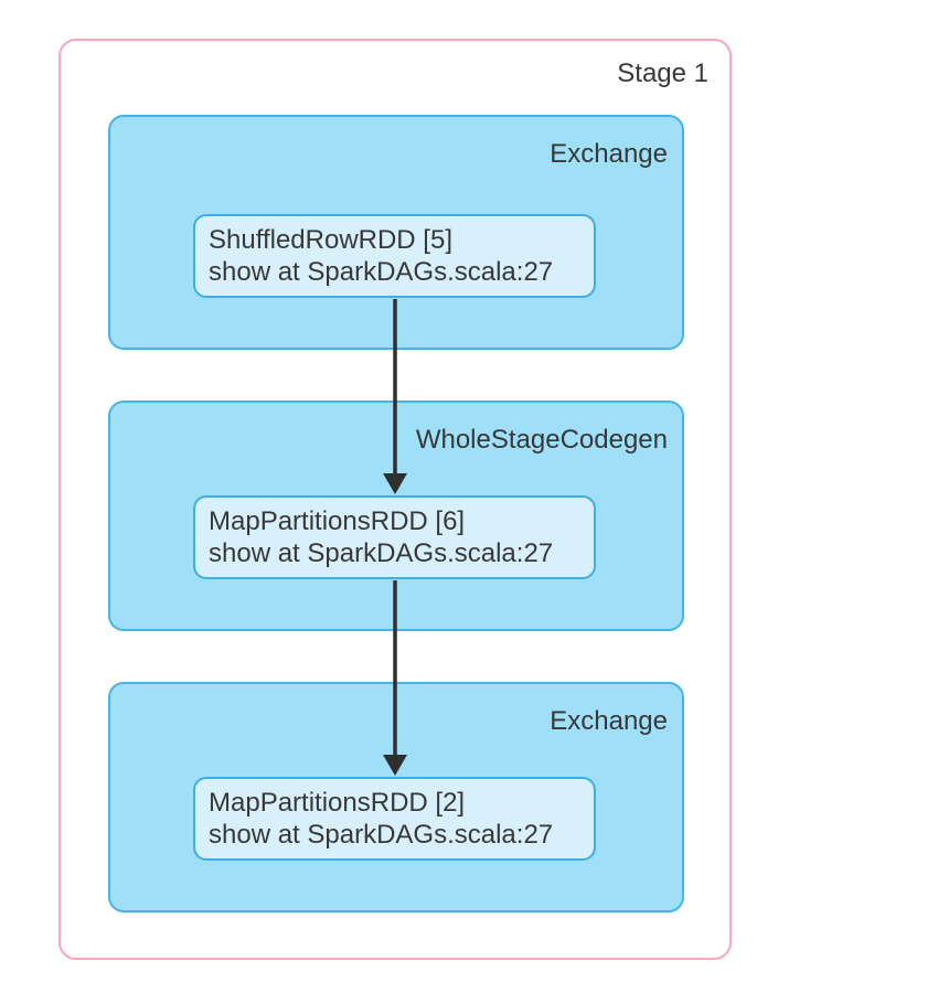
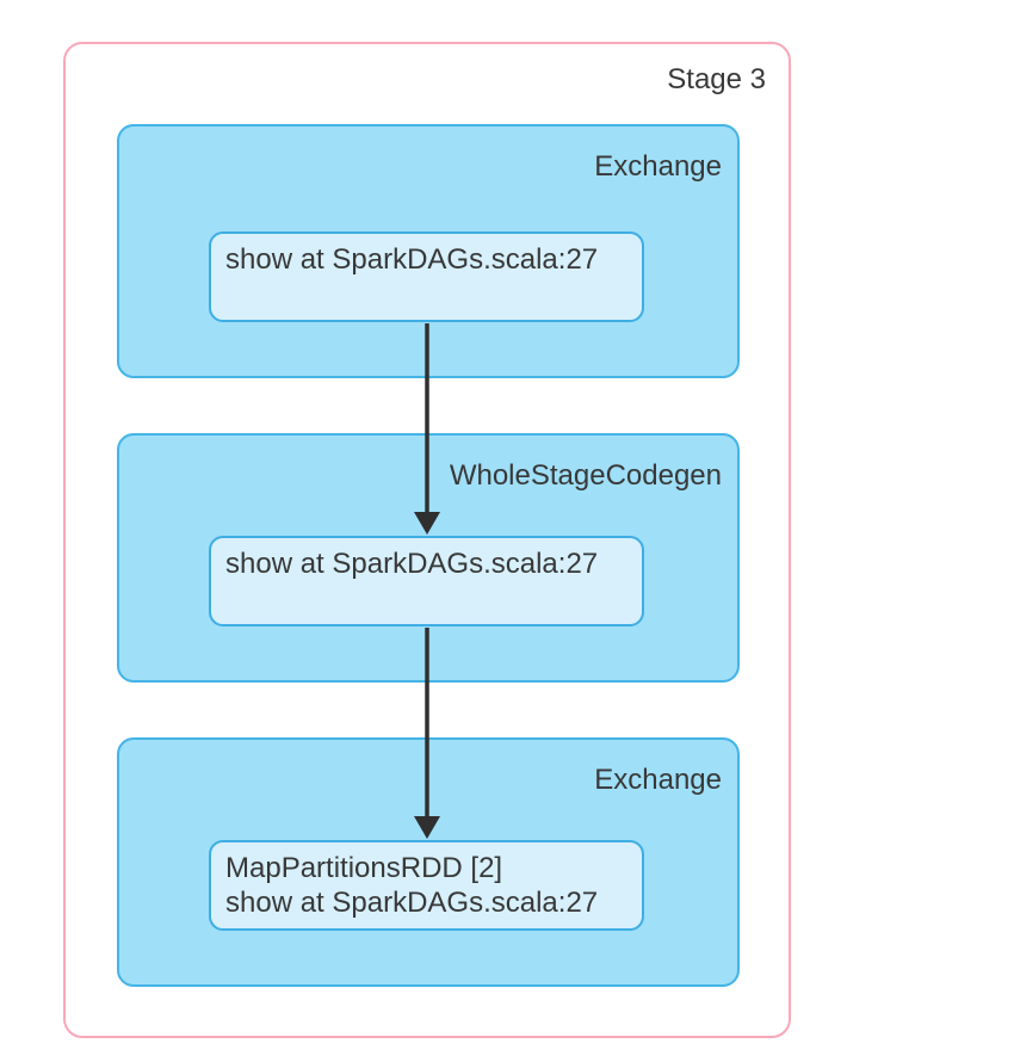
- Stage 1
+ Stage 3
  Exchange
  WholeStageCodegen
  Exchange
- ShuffledRowRDD [5]
  show at SparkDAGs.scala:27
- MapPartitionsRDD [6]
  show at SparkDAGs.scala:27
  MapPartitionsRDD [2]
  show at SparkDAGs.scala:27
